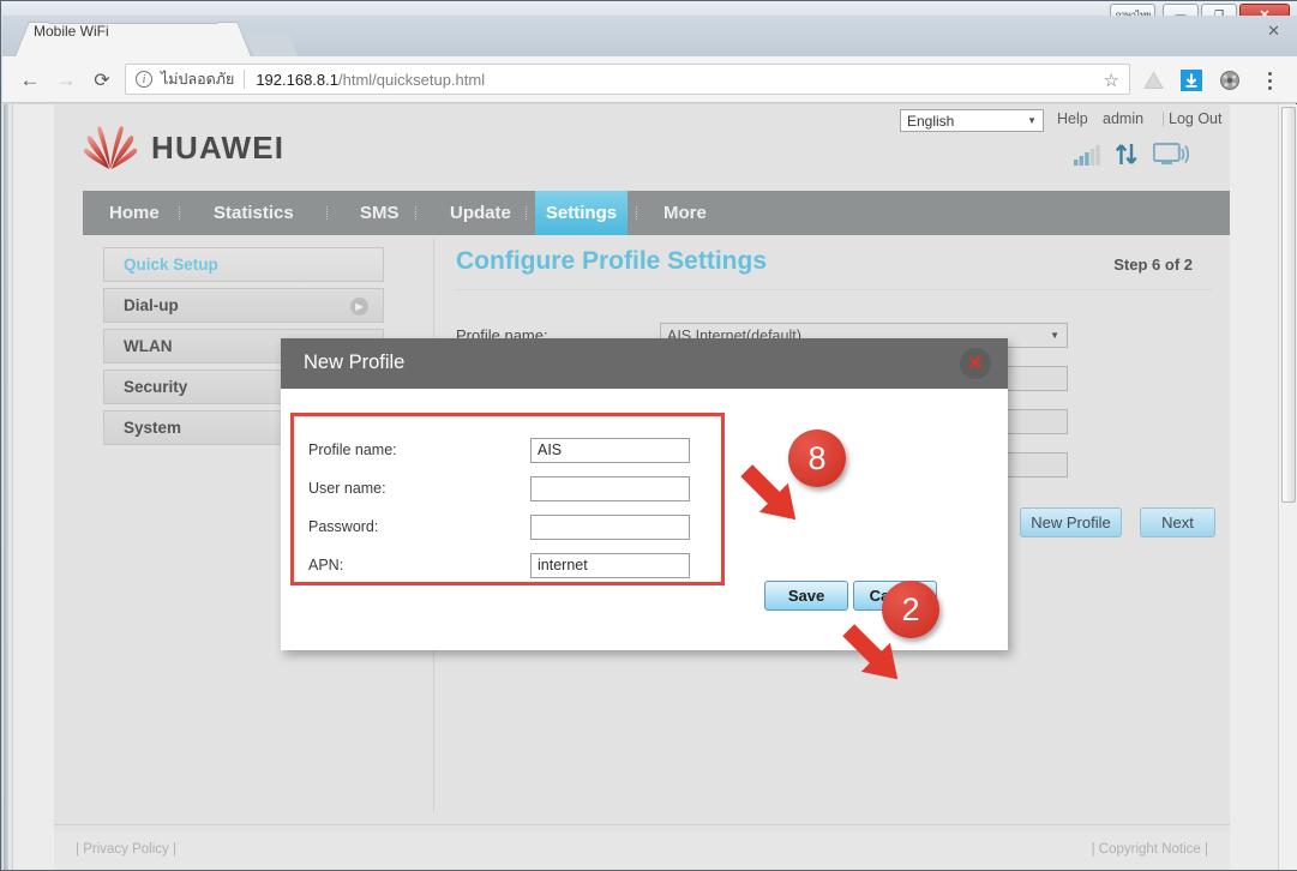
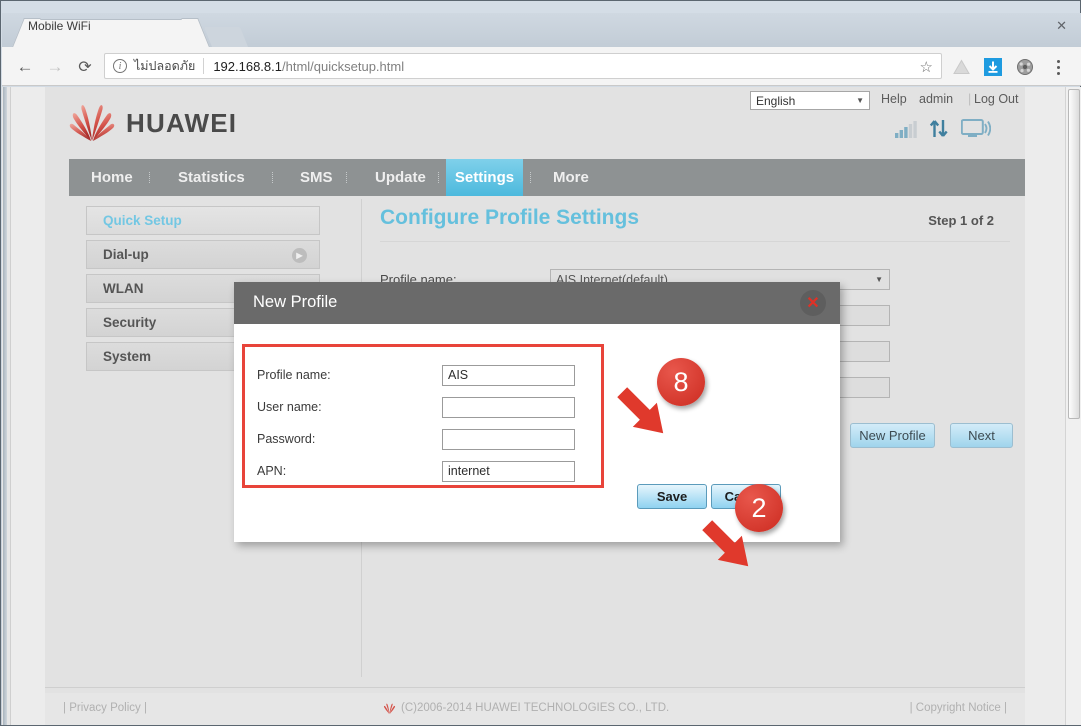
- ภาษาไทย
- —
- ❐
  Mobile WiFi
  ✕
  ←
  →
  ⟳
  i
  ไม่ปลอดภัย
  192.168.8.1/html/quicksetup.html
  ☆
  HUAWEI
  English
  ▼
  Help
  admin
  |
  Log Out
  Home
  Statistics
  SMS
  Update
  Settings
  More
  Quick Setup
  Dial-up
  ▶
  WLAN
  Security
  System
  Configure Profile Settings
- Step 6 of 2
+ Step 1 of 2
  Profile name:
  AIS Internet(default)
  ▼
  New Profile
  Next
  | Privacy Policy |
+ (C)2006-2014 HUAWEI TECHNOLOGIES CO., LTD.
  | Copyright Notice |
  New Profile
  ✕
  Profile name:
  AIS
  User name:
  Password:
  APN:
  internet
  Save
  8
  2
